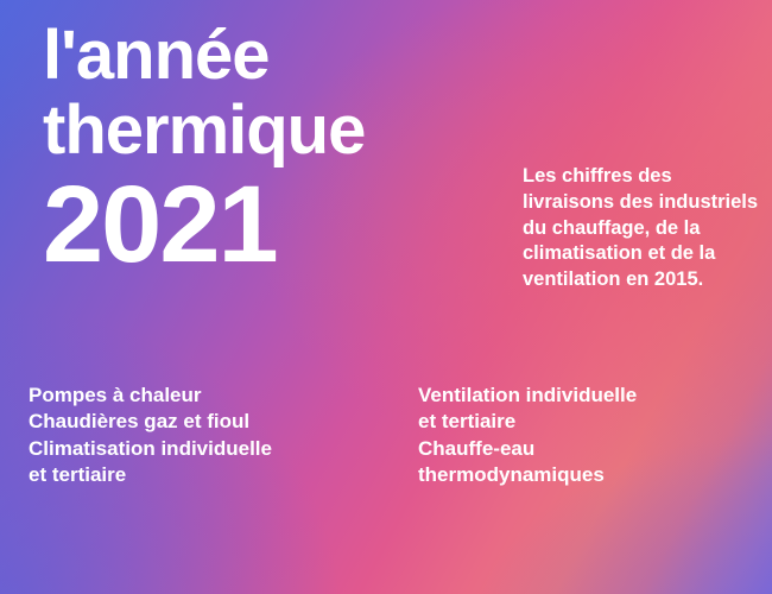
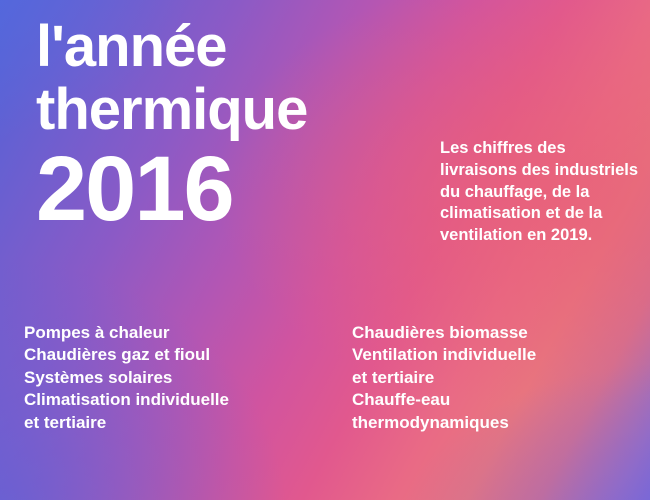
  l'année
  thermique
- 2021
+ 2016
- Les chiffres des livraisons des industriels du chauffage, de la climatisation et de la ventilation en 2015.
+ Les chiffres des livraisons des industriels du chauffage, de la climatisation et de la ventilation en 2019.
  Pompes à chaleur
  Chaudières gaz et fioul
+ Systèmes solaires
  Climatisation individuelle
  et tertiaire
+ Chaudières biomasse
  Ventilation individuelle
  et tertiaire
  Chauffe-eau
  thermodynamiques
